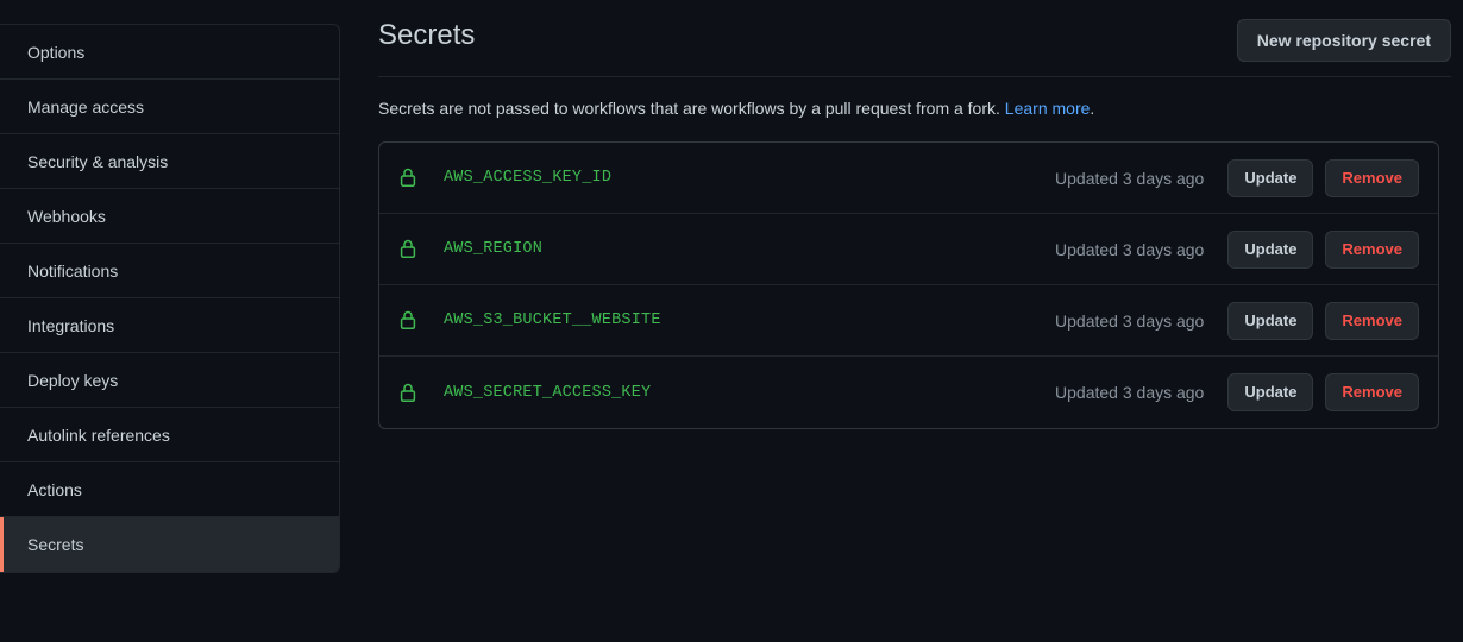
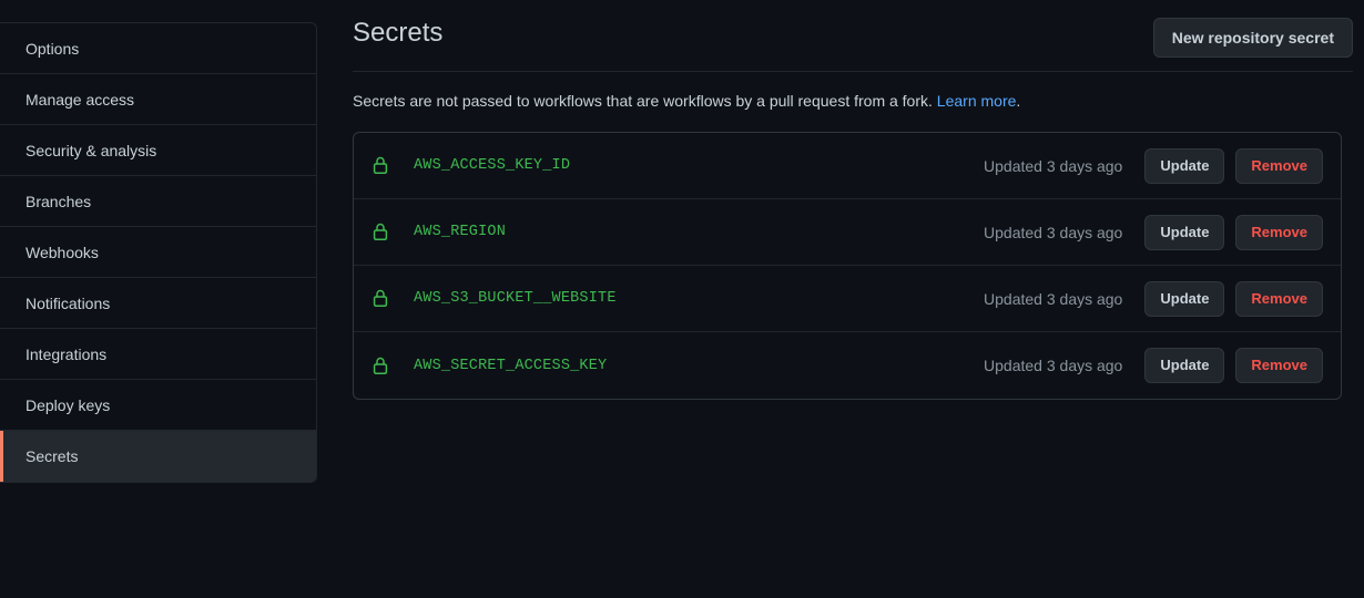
  Options
  Manage access
  Security & analysis
+ Branches
  Webhooks
  Notifications
  Integrations
  Deploy keys
- Autolink references
- Actions
  Secrets
  Secrets
  New repository secret
  Secrets are not passed to workflows that are workflows by a pull request from a fork. Learn more.
  AWS_ACCESS_KEY_ID
  Updated 3 days ago
  Update
  Remove
  AWS_REGION
  Updated 3 days ago
  Update
  Remove
  AWS_S3_BUCKET__WEBSITE
  Updated 3 days ago
  Update
  Remove
  AWS_SECRET_ACCESS_KEY
  Updated 3 days ago
  Update
  Remove
